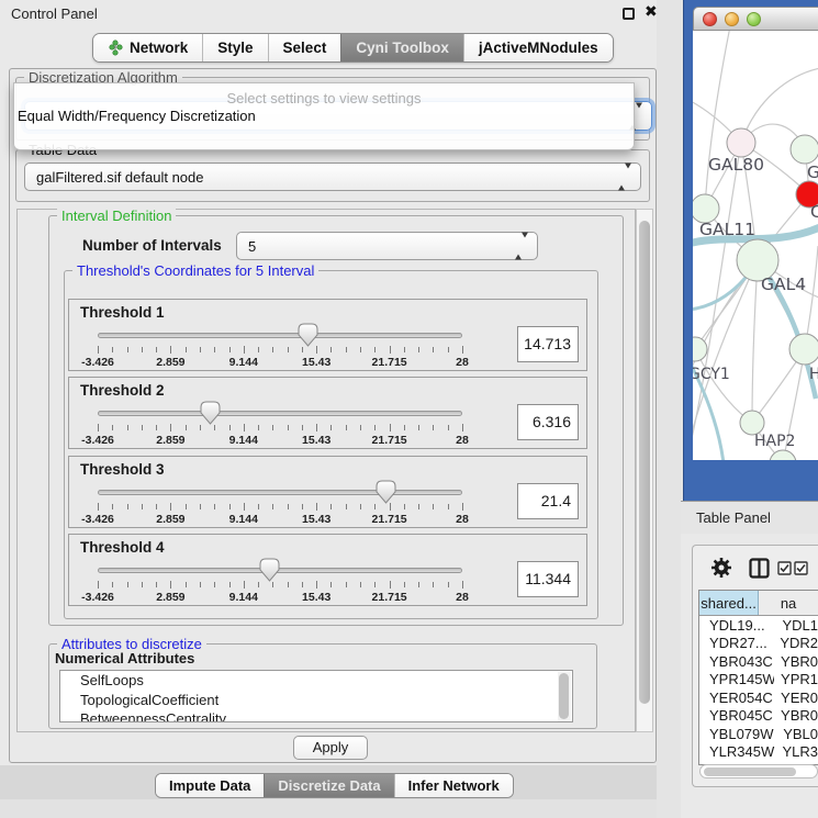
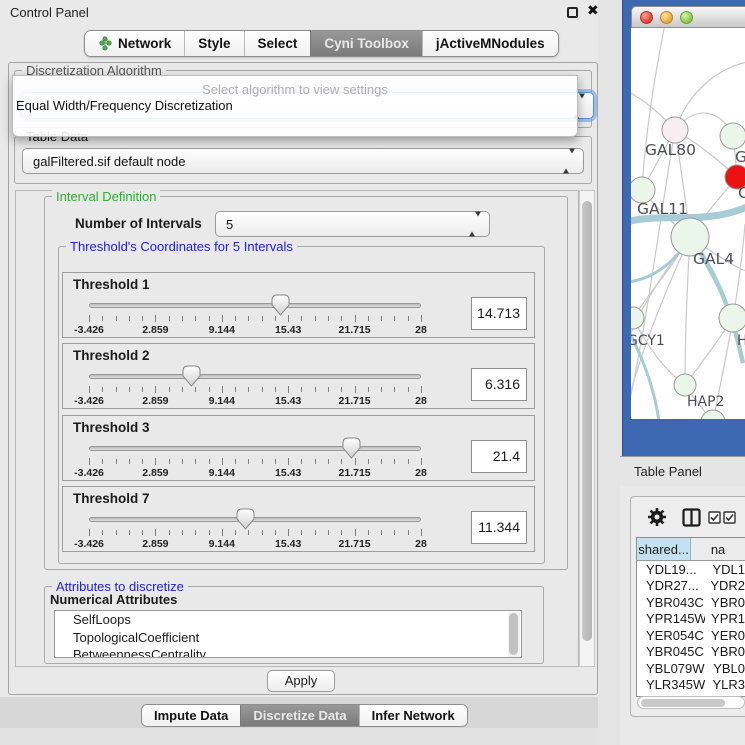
  Control Panel
  ✖
  Network
  Style
  Select
  Cyni Toolbox
  jActiveMNodules
  Discretization Algorithm
  galFiltered.sif default node
- Select settings to view settings
+ Select algorithm to view settings
  Equal Width/Frequency Discretization
  Interval Definition
  Number of Intervals
  5
- Threshold's Coordinates for 5 Interval
+ Threshold's Coordinates for 5 Intervals
  Threshold 1
  -3.426
  2.859
  9.144
  15.43
  21.715
  28
  14.713
  Threshold 2
  -3.426
  2.859
  9.144
  15.43
  21.715
  28
  6.316
  Threshold 3
  -3.426
  2.859
  9.144
  15.43
  21.715
  28
  21.4
- Threshold 4
+ Threshold 7
  -3.426
  2.859
  9.144
  15.43
  21.715
  28
  11.344
  Attributes to discretize
  Numerical Attributes
  SelfLoops
  TopologicalCoefficient
  BetweennessCentrality
  Apply
  Impute Data
  Discretize Data
  Infer Network
  GAL80
  C
  GAL11
  GAL4
  GCY1
  H
  HAP2
  Table Panel
  shared...
  na
  YDL19...
  YDL1
  YDR27...
  YDR2
  YBR043C
  YBR0
  YPR145W
  YPR1
  YER054C
  YER0
  YBR045C
  YBR0
  YBL079W
  YBL0
  YLR345W
  YLR3
